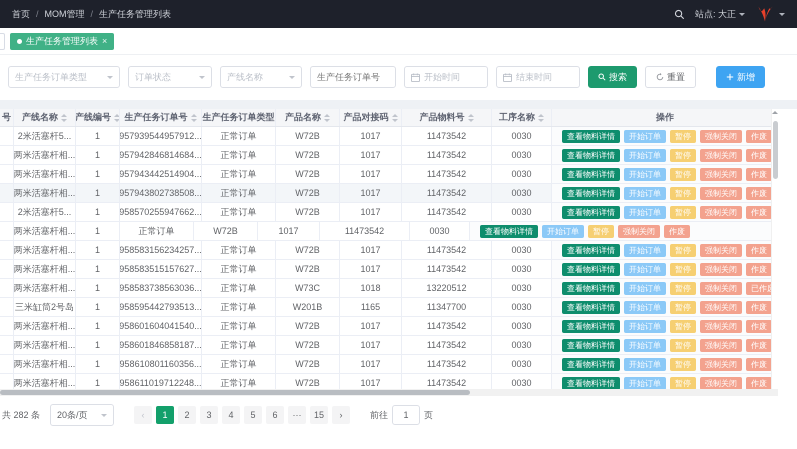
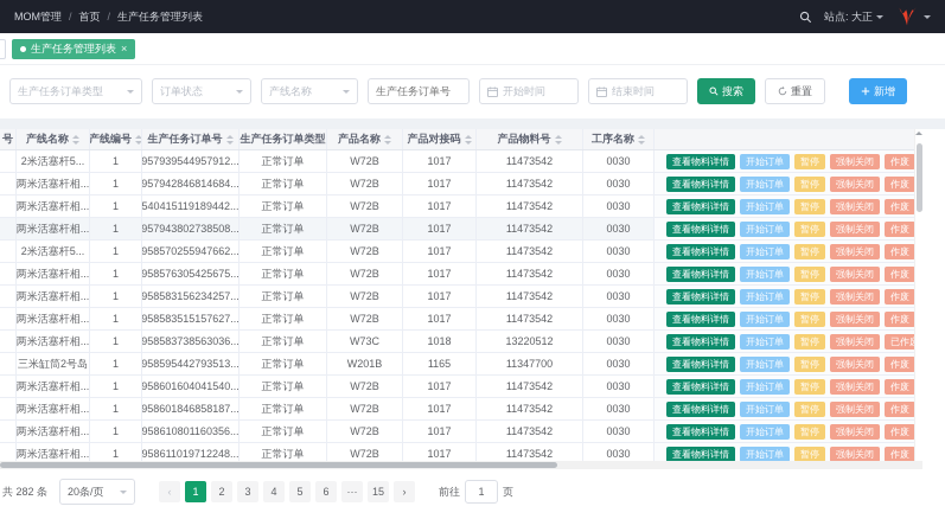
- 首页
+ MOM管理
  /
- MOM管理
+ 首页
  /
  生产任务管理列表
  站点: 大正
  生产任务管理列表
  ×
  生产任务订单类型
  订单状态
  产线名称
  生产任务订单号
  开始时间
  结束时间
  搜索
  重置
  新增
  号
  产线名称
  产线编号
  生产任务订单号
  生产任务订单类型
  产品名称
  产品对接码
  产品物料号
  工序名称
- 操作
  2米活塞杆5...
  1
  957939544957912...
  正常订单
  W72B
  1017
  11473542
  0030
  查看物料详情
  开始订单
  暂停
  强制关闭
  作废
  两米活塞杆相...
  1
  957942846814684...
  正常订单
  W72B
  1017
  11473542
  0030
  查看物料详情
  开始订单
  暂停
  强制关闭
  作废
  两米活塞杆相...
  1
- 957943442514904...
+ 540415119189442...
  正常订单
  W72B
  1017
  11473542
  0030
  查看物料详情
  开始订单
  暂停
  强制关闭
  作废
  两米活塞杆相...
  1
  957943802738508...
  正常订单
  W72B
  1017
  11473542
  0030
  查看物料详情
  开始订单
  暂停
  强制关闭
  作废
  2米活塞杆5...
  1
  958570255947662...
  正常订单
  W72B
  1017
  11473542
  0030
  查看物料详情
  开始订单
  暂停
  强制关闭
  作废
  两米活塞杆相...
  1
+ 958576305425675...
  正常订单
  W72B
  1017
  11473542
  0030
  查看物料详情
  开始订单
  暂停
  强制关闭
  作废
  两米活塞杆相...
  1
  958583156234257...
  正常订单
  W72B
  1017
  11473542
  0030
  查看物料详情
  开始订单
  暂停
  强制关闭
  作废
  两米活塞杆相...
  1
  958583515157627...
  正常订单
  W72B
  1017
  11473542
  0030
  查看物料详情
  开始订单
  暂停
  强制关闭
  作废
  两米活塞杆相...
  1
  958583738563036...
  正常订单
  W73C
  1018
  13220512
  0030
  查看物料详情
  开始订单
  暂停
  强制关闭
  三米缸筒2号岛
  1
  958595442793513...
  正常订单
  W201B
  1165
  11347700
  0030
  查看物料详情
  开始订单
  暂停
  强制关闭
  作废
  两米活塞杆相...
  1
  958601604041540...
  正常订单
  W72B
  1017
  11473542
  0030
  查看物料详情
  开始订单
  暂停
  强制关闭
  作废
  两米活塞杆相...
  1
  958601846858187...
  正常订单
  W72B
  1017
  11473542
  0030
  查看物料详情
  开始订单
  暂停
  强制关闭
  作废
  两米活塞杆相...
  1
  958610801160356...
  正常订单
  W72B
  1017
  11473542
  0030
  查看物料详情
  开始订单
  暂停
  强制关闭
  作废
  两米活塞杆相...
  1
  958611019712248...
  正常订单
  W72B
  1017
  11473542
  0030
  查看物料详情
  开始订单
  暂停
  强制关闭
  作废
  共 282 条
  20条/页
  ‹
  1
  2
  3
  4
  5
  6
  ···
  15
  ›
  前往
  1
  页
